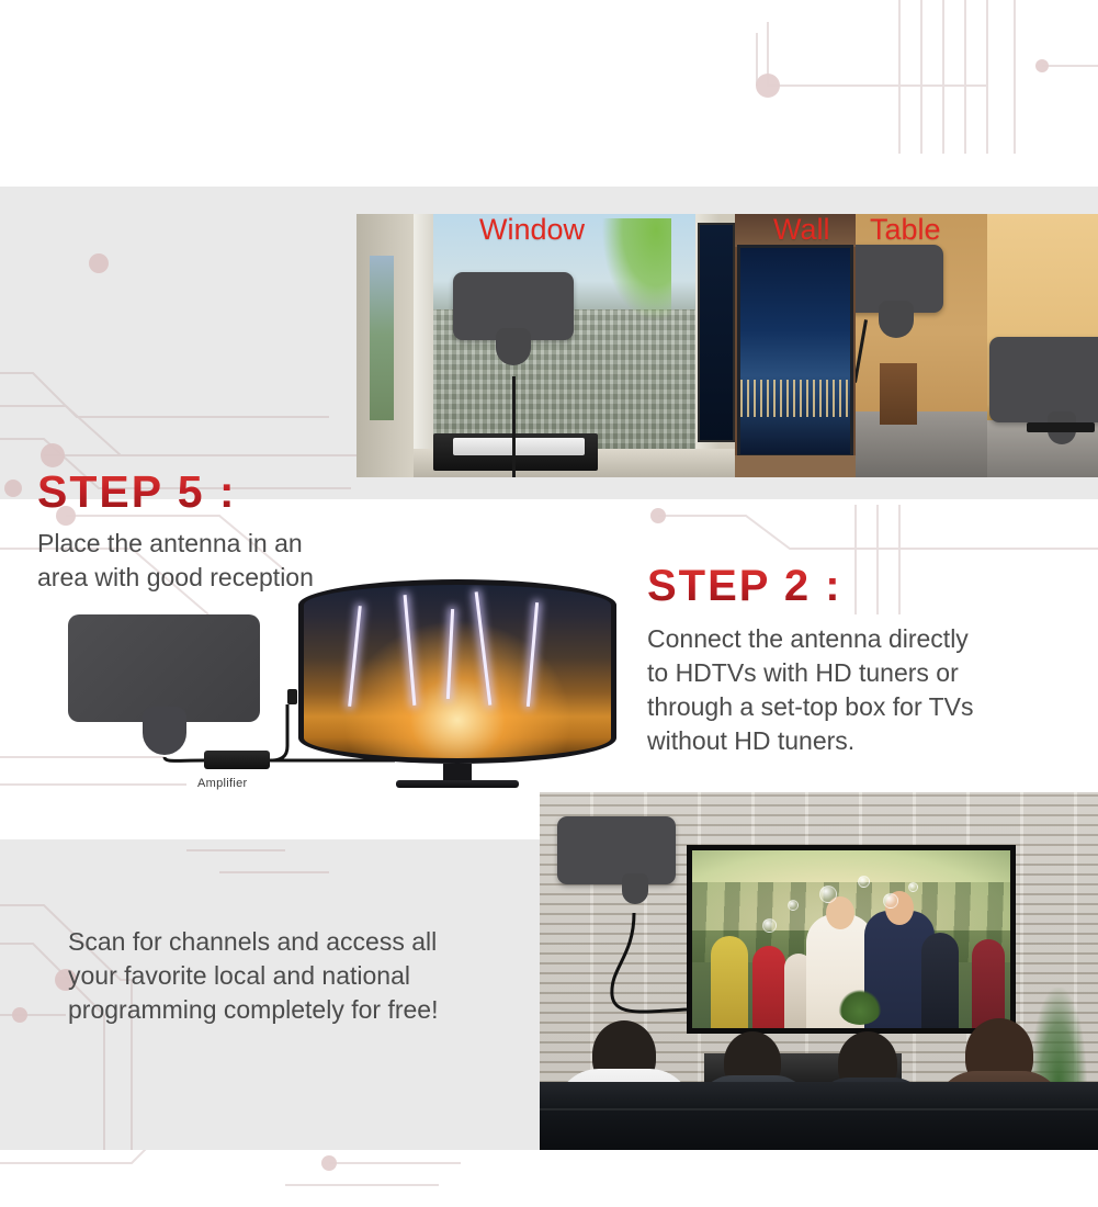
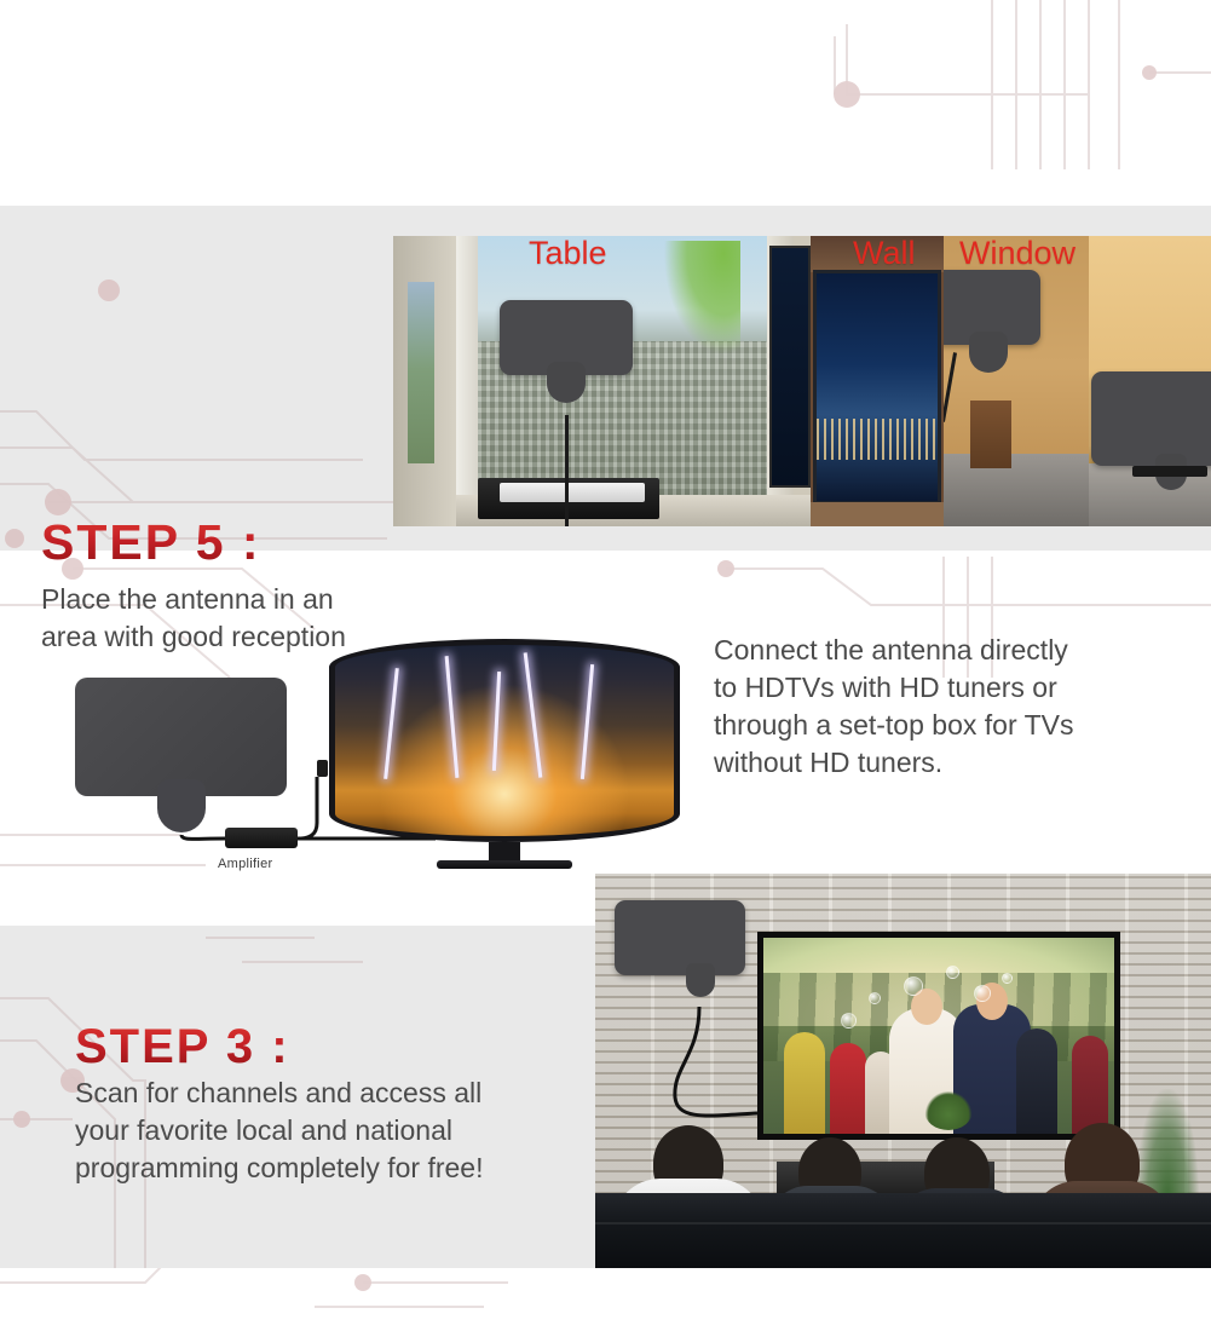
  STEP 5 :
  Place the antenna in an
  area with good reception
- Window
+ Table
  Wall
- Table
+ Window
- STEP 2 :
  Connect the antenna directly
  to HDTVs with HD tuners or
  through a set-top box for TVs
  without HD tuners.
  Amplifier
+ STEP 3 :
  Scan for channels and access all
  your favorite local and national
  programming completely for free!
